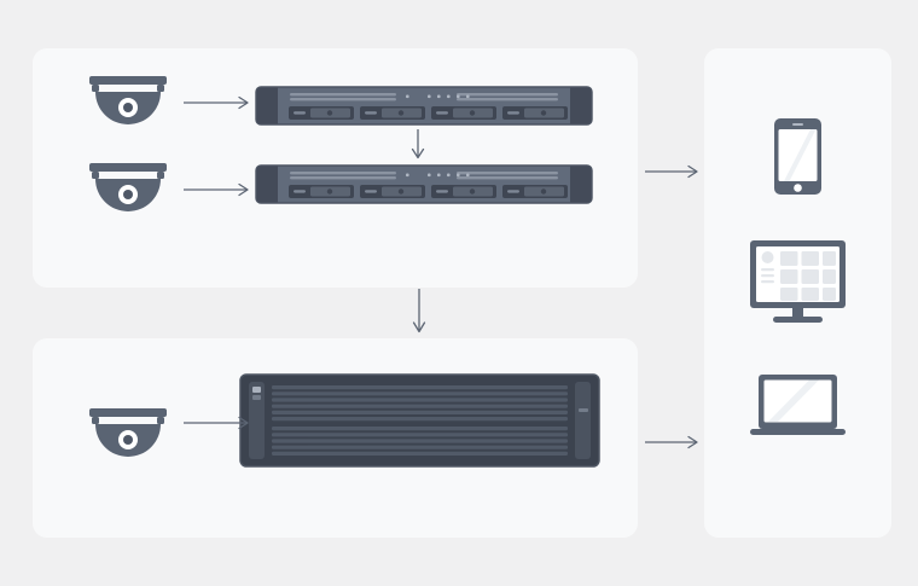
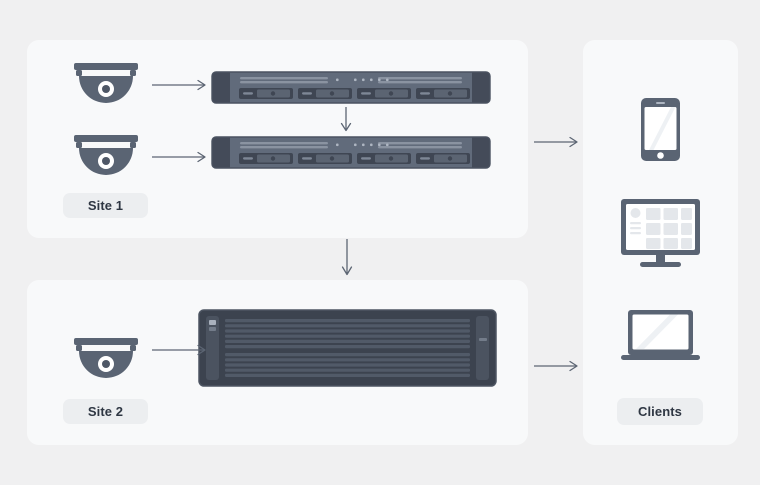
+ Site 1
+ Site 2
+ Clients
